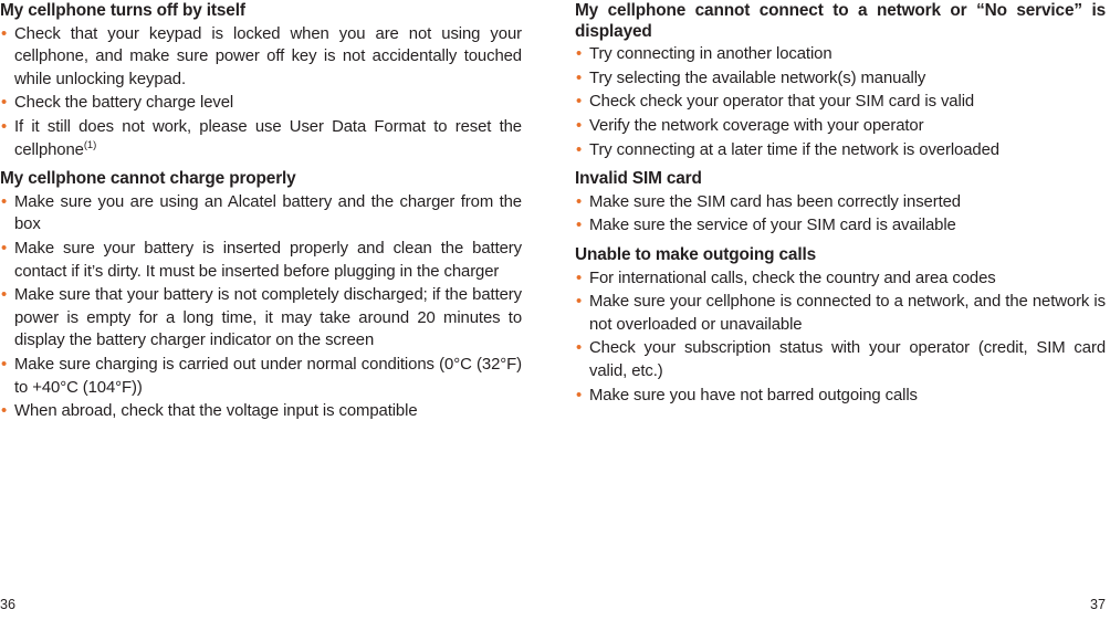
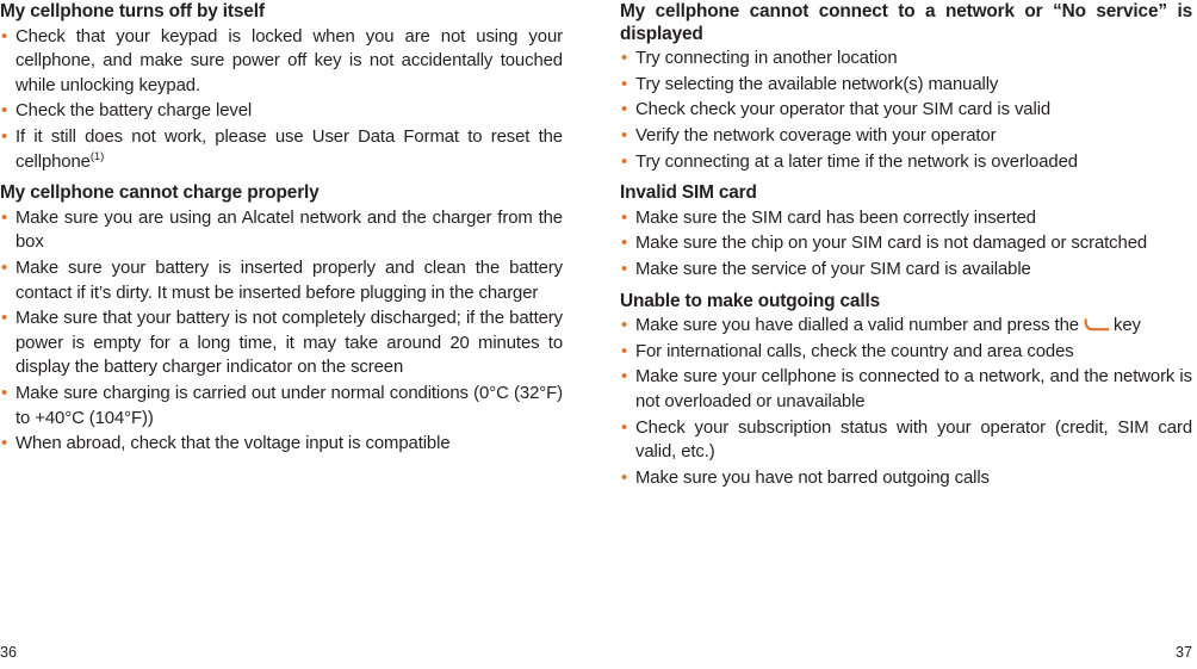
  My cellphone turns off by itself
  Check that your keypad is locked when you are not using your cellphone, and make sure power off key is not accidentally touched while unlocking keypad.
  Check the battery charge level
  If it still does not work, please use User Data Format to reset the cellphone(1)
  My cellphone cannot charge properly
- Make sure you are using an Alcatel battery and the charger from the box
+ Make sure you are using an Alcatel network and the charger from the box
  Make sure your battery is inserted properly and clean the battery contact if it’s dirty. It must be inserted before plugging in the charger
  Make sure that your battery is not completely discharged; if the battery power is empty for a long time, it may take around 20 minutes to display the battery charger indicator on the screen
  Make sure charging is carried out under normal conditions (0°C (32°F) to +40°C (104°F))
  When abroad, check that the voltage input is compatible
  36
  My cellphone cannot connect to a network or “No service” is displayed
  Try connecting in another location
  Try selecting the available network(s) manually
  Check check your operator that your SIM card is valid
  Verify the network coverage with your operator
  Try connecting at a later time if the network is overloaded
  Invalid SIM card
  Make sure the SIM card has been correctly inserted
+ Make sure the chip on your SIM card is not damaged or scratched
  Make sure the service of your SIM card is available
  Unable to make outgoing calls
+ Make sure you have dialled a valid number and press the key
  For international calls, check the country and area codes
  Make sure your cellphone is connected to a network, and the network is not overloaded or unavailable
  Check your subscription status with your operator (credit, SIM card valid, etc.)
  Make sure you have not barred outgoing calls
  37
